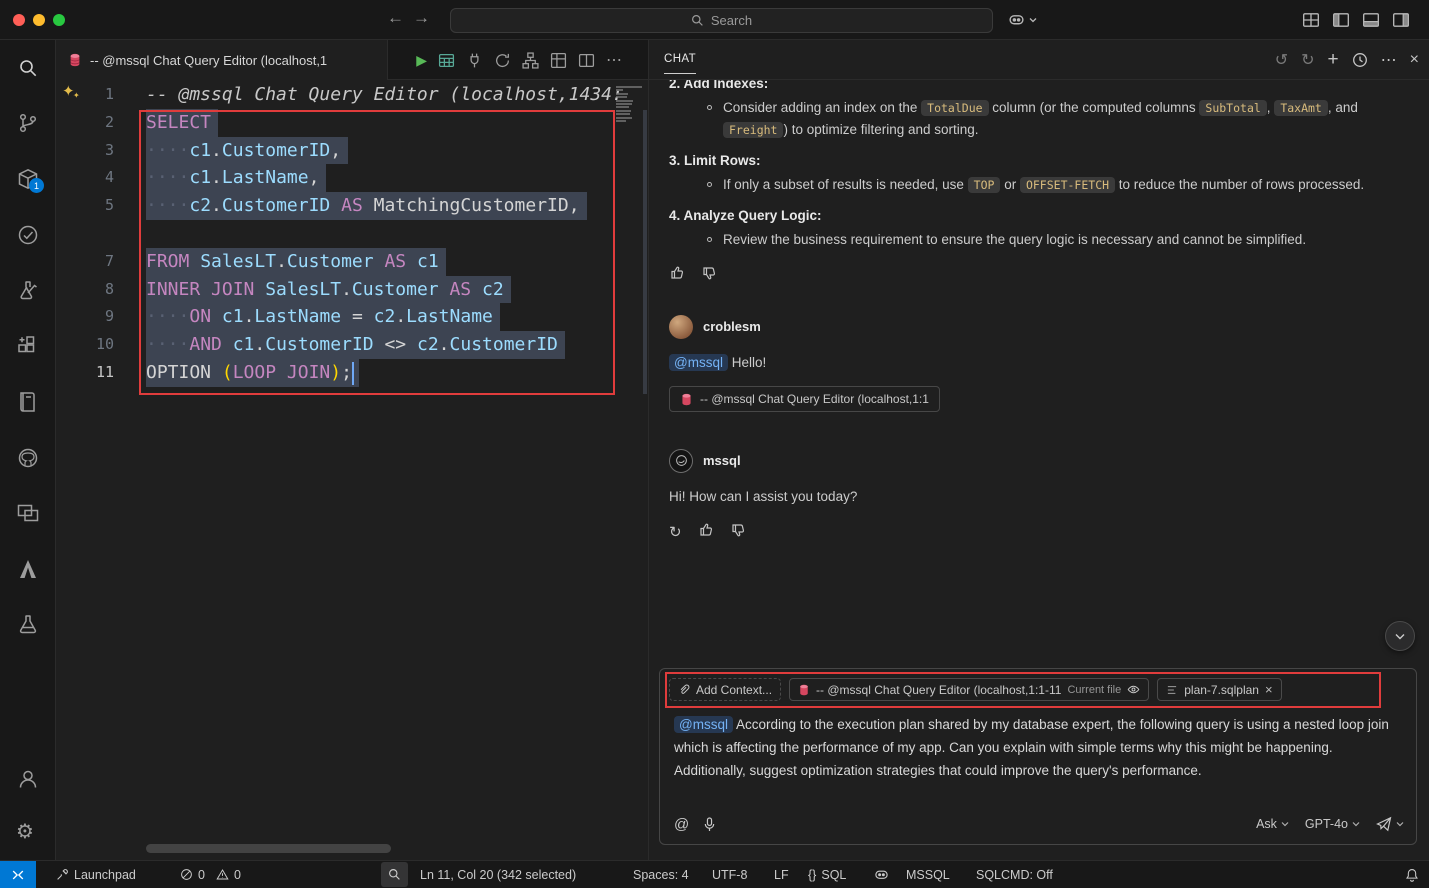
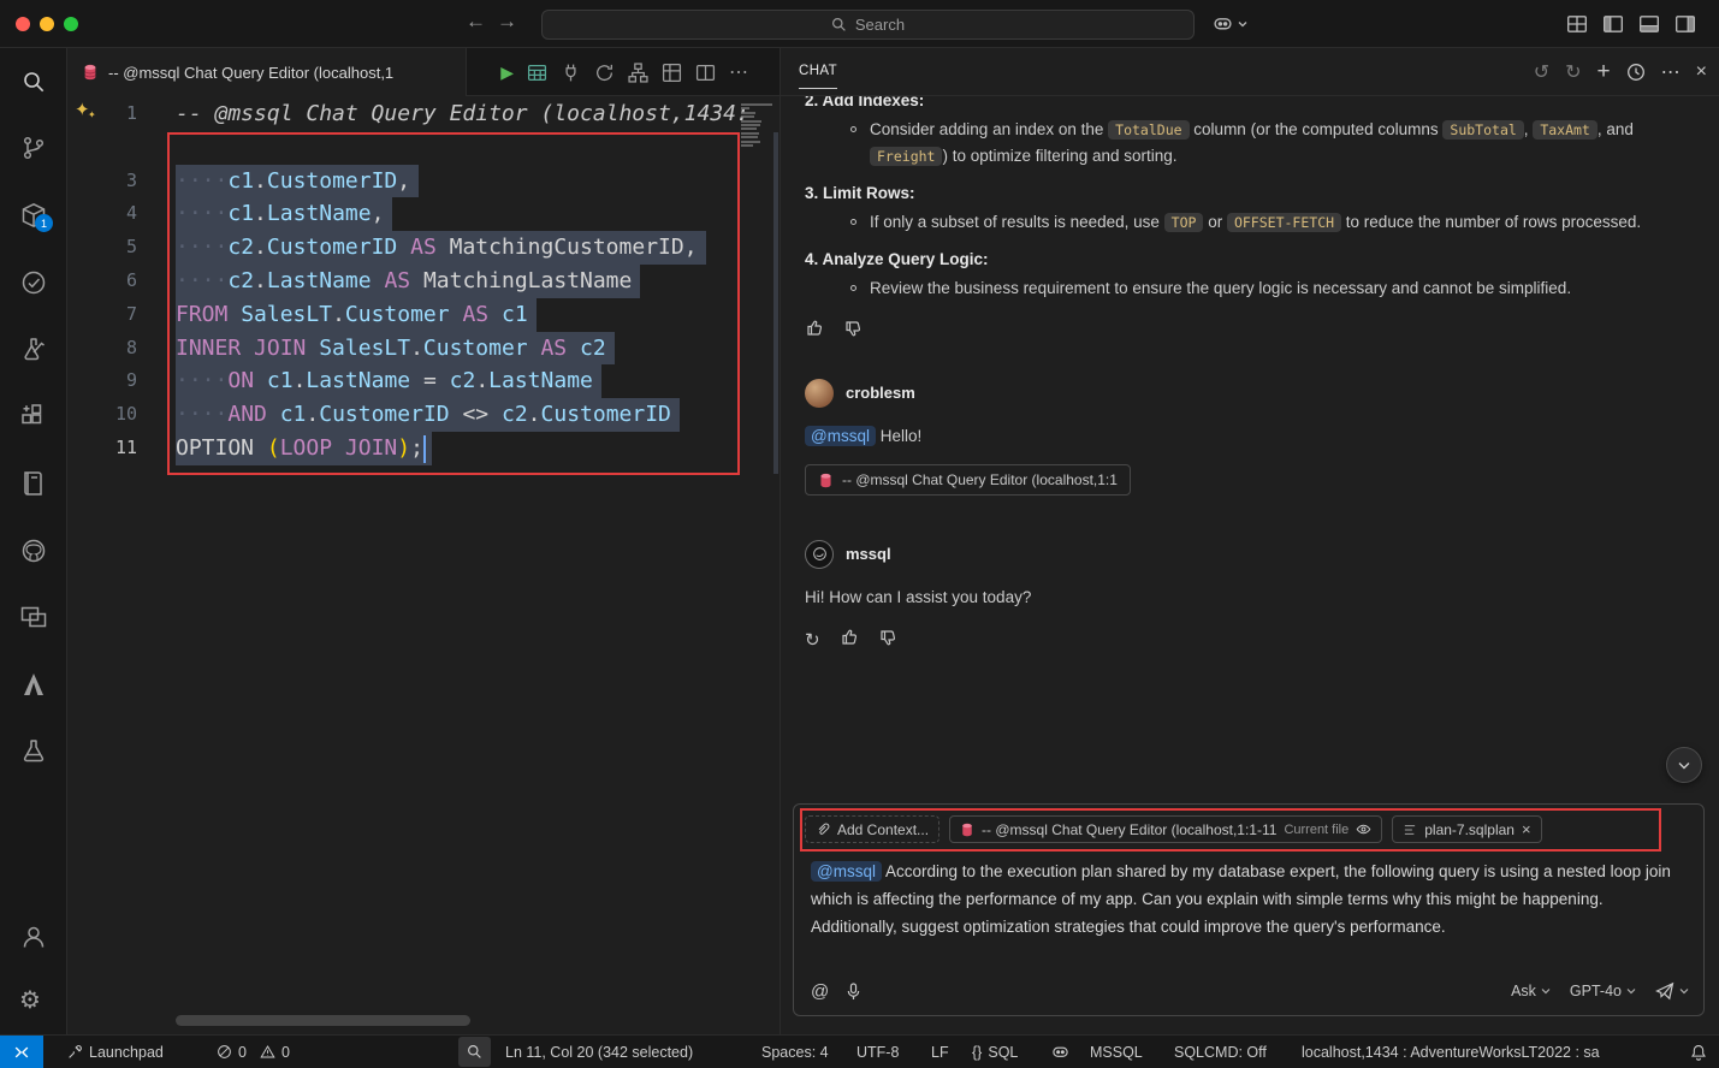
  ←
  →
  Search
  1
  ⚙
  -- @mssql Chat Query Editor (localhost,1
  ▶
  ⋯
  ✦
  ✦
  1
  -- @mssql Chat Query Editor (localhost,1434:
- 2
- SELECT
  3
  ····c1.CustomerID,
  4
  ····c1.LastName,
  5
  ····c2.CustomerID AS MatchingCustomerID,
+ 6
+ ····c2.LastName AS MatchingLastName
  7
  FROM SalesLT.Customer AS c1
  8
  INNER JOIN SalesLT.Customer AS c2
  9
  ····ON c1.LastName = c2.LastName
  10
  ····AND c1.CustomerID <> c2.CustomerID
  11
  OPTION (LOOP JOIN);
  CHAT
  ↺
  ↻
  +
  ⋯
  ×
  2. Add Indexes:
  Consider adding an index on the TotalDue column (or the computed columns SubTotal , TaxAmt , and Freight ) to optimize filtering and sorting.
  3. Limit Rows:
  If only a subset of results is needed, use TOP or OFFSET-FETCH to reduce the number of rows processed.
  4. Analyze Query Logic:
  Review the business requirement to ensure the query logic is necessary and cannot be simplified.
  croblesm
  @mssql Hello!
  -- @mssql Chat Query Editor (localhost,1:1
  mssql
  Hi! How can I assist you today?
  ↻
  Add Context...
  -- @mssql Chat Query Editor (localhost,1:1-11
  Current file
  plan-7.sqlplan
  ×
  @mssql According to the execution plan shared by my database expert, the following query is using a nested loop join which is affecting the performance of my app. Can you explain with simple terms why this might be happening. Additionally, suggest optimization strategies that could improve the query's performance.
  @
  Ask
  GPT-4o
  Launchpad
  0
  0
  Ln 11, Col 20 (342 selected)
  Spaces: 4
  UTF-8
  LF
  {}
  SQL
  MSSQL
  SQLCMD: Off
+ localhost,1434 : AdventureWorksLT2022 : sa
